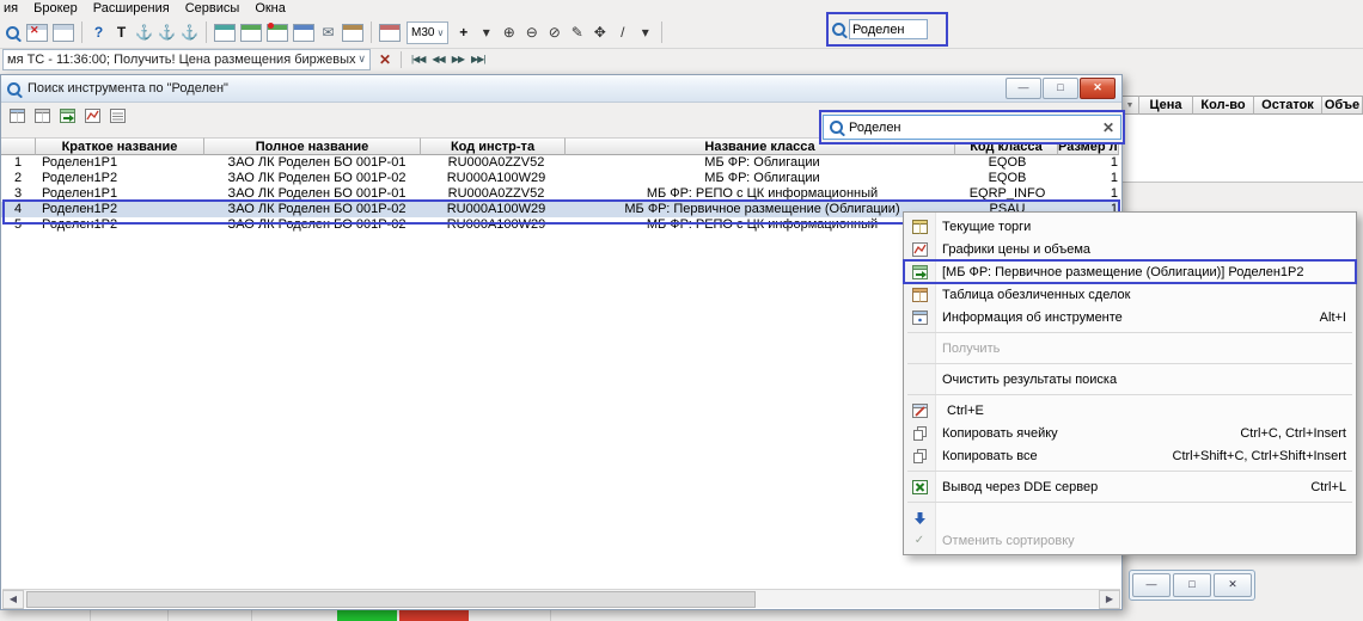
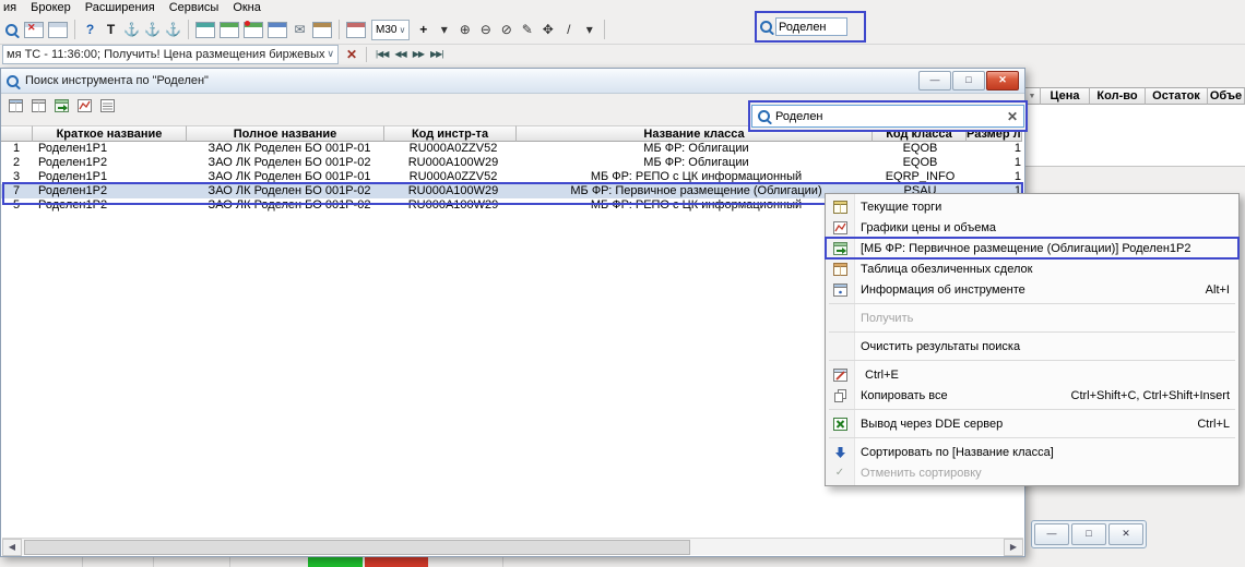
  ия
  Брокер
  Расширения
  Сервисы
  Окна
  ✕
  ?
  T
  ⚓
  ⚓
  ⚓
  ✉
  M30
  ∨
  +
  ▾
  ⊕
  ⊖
  ⊘
  ✎
  ✥
  /
  ▾
  Роделен
  мя ТС - 11:36:00; Получить! Цена размещения биржевых
  ∨
  ✕
  |◀◀
  ◀◀
  ▶▶
  ▶▶|
  Цена
  Кол-во
  Остаток
  Объе
  Поиск инструмента по "Роделен"
  —
  □
  ✕
  Роделен
  ✕
  Краткое название
  Полное название
  Код инстр-та
  Название класса
  Код класса
  Размер л
  1
  Роделен1Р1
  ЗАО ЛК Роделен БО 001Р-01
  RU000A0ZZV52
  МБ ФР: Облигации
  EQOB
  1
  2
  Роделен1Р2
  ЗАО ЛК Роделен БО 001Р-02
  RU000A100W29
  МБ ФР: Облигации
  EQOB
  1
  3
  Роделен1Р1
  ЗАО ЛК Роделен БО 001Р-01
  RU000A0ZZV52
  МБ ФР: РЕПО с ЦК информационный
  EQRP_INFO
  1
- 4
+ 7
  Роделен1Р2
  ЗАО ЛК Роделен БО 001Р-02
  RU000A100W29
  МБ ФР: Первичное размещение (Облигации)
  PSAU
  1
  5
  Роделен1Р2
  ЗАО ЛК Роделен БО 001Р-02
  RU000A100W29
  МБ ФР: РЕПО с ЦК информационный
  ◀
  ▶
  —
  □
  ✕
  Текущие торги
  Графики цены и объема
  [МБ ФР: Первичное размещение (Облигации)] Роделен1Р2
  Таблица обезличенных сделок
  Информация об инструменте
  Alt+I
  Получить
  Очистить результаты поиска
  Ctrl+E
- Копировать ячейку
- Ctrl+C, Ctrl+Insert
  Копировать все
  Ctrl+Shift+C, Ctrl+Shift+Insert
  Вывод через DDE сервер
  Ctrl+L
+ Сортировать по [Название класса]
  ✓
  Отменить сортировку
